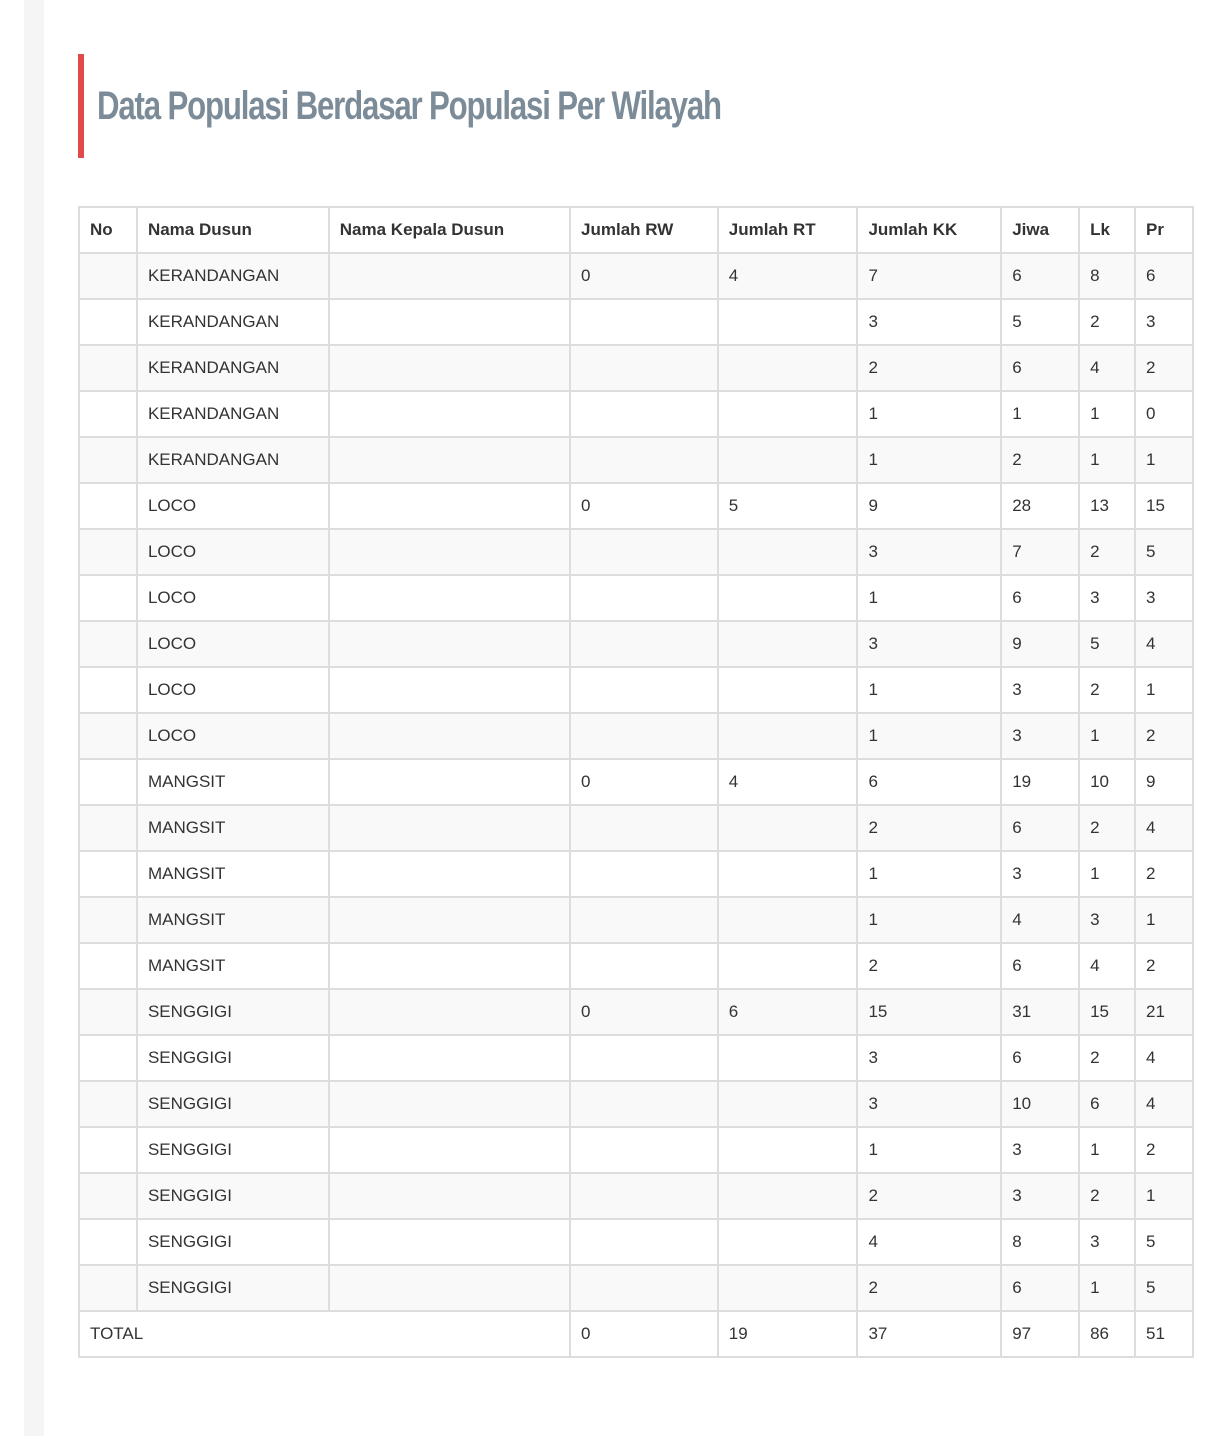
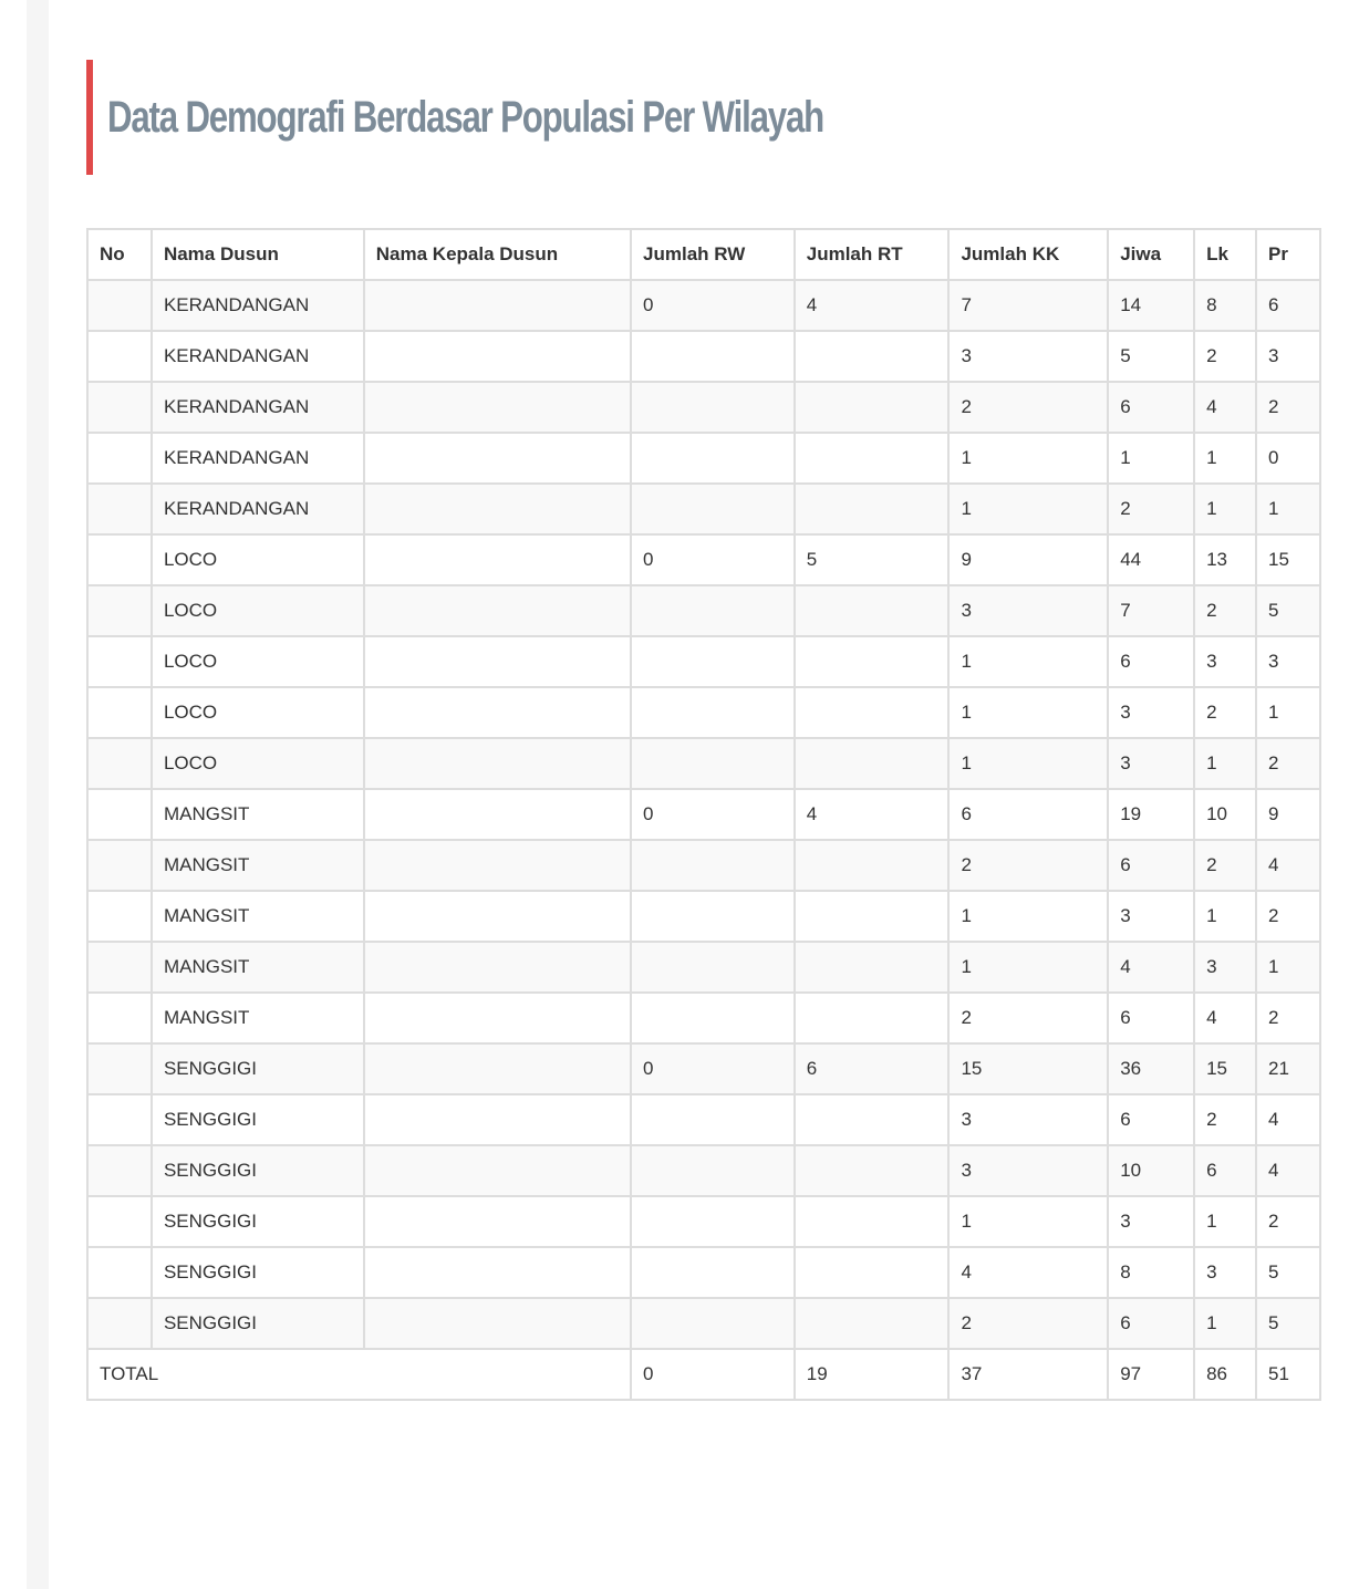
- Data Populasi Berdasar Populasi Per Wilayah
+ Data Demografi Berdasar Populasi Per Wilayah
  No	Nama Dusun	Nama Kepala Dusun	Jumlah RW	Jumlah RT	Jumlah KK	Jiwa	Lk	Pr
- 	KERANDANGAN		0	4	7	6	8	6
+ 	KERANDANGAN		0	4	7	14	8	6
  	KERANDANGAN				3	5	2	3
  	KERANDANGAN				2	6	4	2
  	KERANDANGAN				1	1	1	0
  	KERANDANGAN				1	2	1	1
- 	LOCO		0	5	9	28	13	15
+ 	LOCO		0	5	9	44	13	15
  	LOCO				3	7	2	5
  	LOCO				1	6	3	3
- 	LOCO				3	9	5	4
  	LOCO				1	3	2	1
  	LOCO				1	3	1	2
  	MANGSIT		0	4	6	19	10	9
  	MANGSIT				2	6	2	4
  	MANGSIT				1	3	1	2
  	MANGSIT				1	4	3	1
  	MANGSIT				2	6	4	2
- 	SENGGIGI		0	6	15	31	15	21
+ 	SENGGIGI		0	6	15	36	15	21
  	SENGGIGI				3	6	2	4
  	SENGGIGI				3	10	6	4
  	SENGGIGI				1	3	1	2
- 	SENGGIGI				2	3	2	1
  	SENGGIGI				4	8	3	5
  	SENGGIGI				2	6	1	5
  TOTAL	0	19	37	97	86	51
